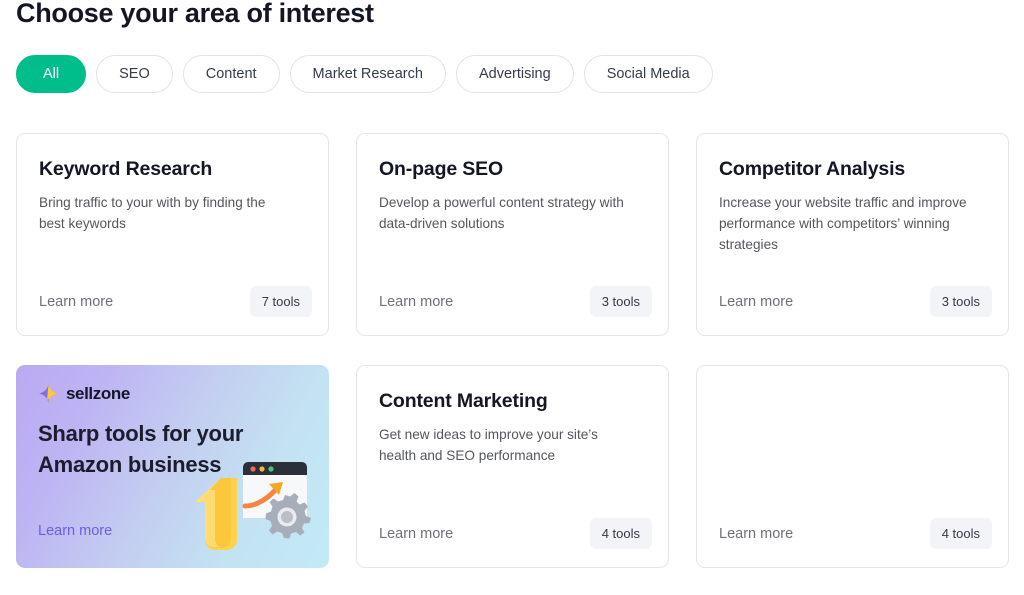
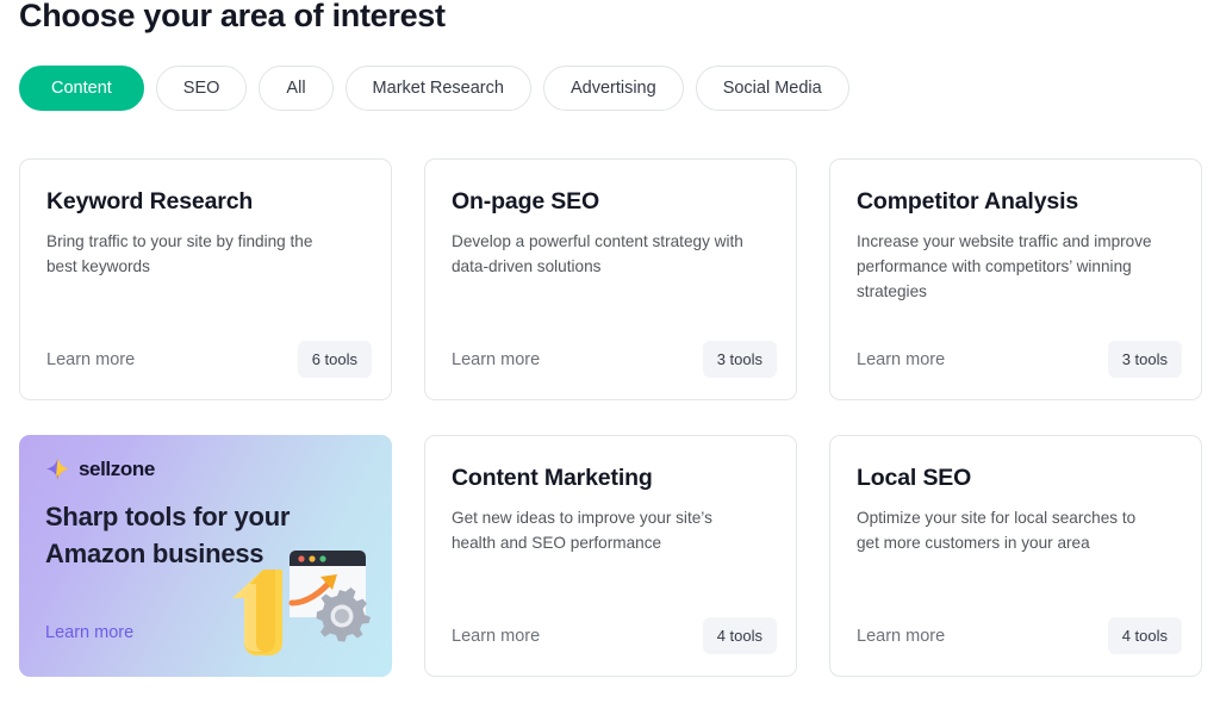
  Choose your area of interest
- All
+ Content
  SEO
- Content
+ All
  Market Research
  Advertising
  Social Media
  Keyword Research
- Bring traffic to your with by finding the best keywords
+ Bring traffic to your site by finding the best keywords
  Learn more
- 7 tools
+ 6 tools
  On-page SEO
  Develop a powerful content strategy with data-driven solutions
  Learn more
  3 tools
  Competitor Analysis
  Increase your website traffic and improve performance with competitors’ winning strategies
  Learn more
  3 tools
  sellzone
  Sharp tools for your Amazon business
  Learn more
  Content Marketing
  Get new ideas to improve your site’s health and SEO performance
  Learn more
  4 tools
+ Local SEO
+ Optimize your site for local searches to get more customers in your area
  Learn more
  4 tools
